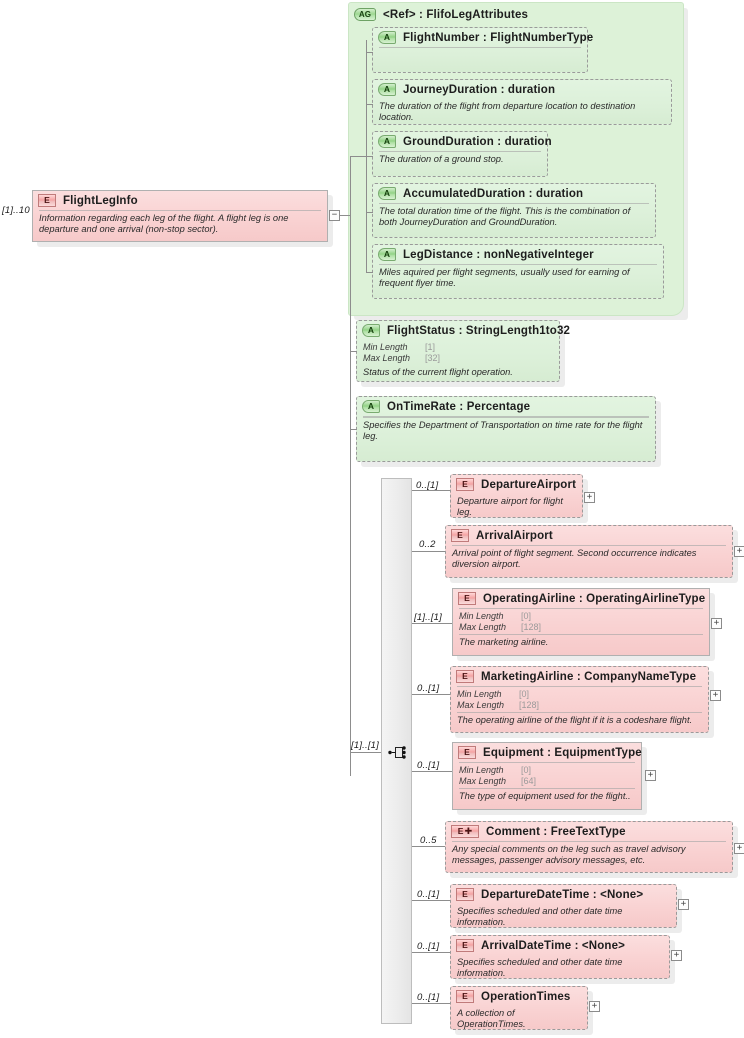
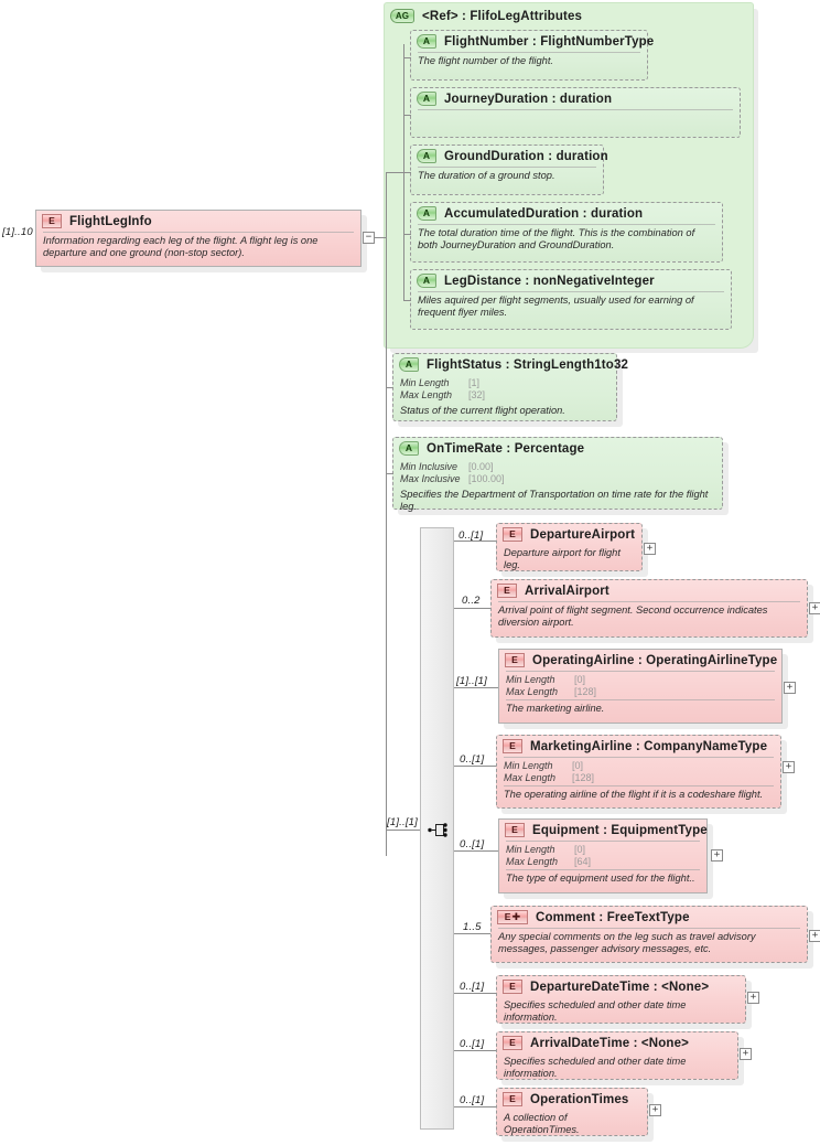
  AG
  <Ref> : FlifoLegAttributes
  E
  FlightLegInfo
- Information regarding each leg of the flight. A flight leg is one departure and one arrival (non-stop sector).
+ Information regarding each leg of the flight. A flight leg is one departure and one ground (non-stop sector).
  [1]..10
  −
  A
  FlightNumber : FlightNumberType
+ The flight number of the flight.
  A
  JourneyDuration : duration
- The duration of the flight from departure location to destination location.
  A
  GroundDuration : duration
  The duration of a ground stop.
  A
  AccumulatedDuration : duration
  The total duration time of the flight. This is the combination of both JourneyDuration and GroundDuration.
  A
  LegDistance : nonNegativeInteger
- Miles aquired per flight segments, usually used for earning of frequent flyer time.
+ Miles aquired per flight segments, usually used for earning of frequent flyer miles.
  A
  FlightStatus : StringLength1to32
  Min Length
  [1]
  Max Length
  [32]
  Status of the current flight operation.
  A
  OnTimeRate : Percentage
+ Min Inclusive
+ [0.00]
+ Max Inclusive
+ [100.00]
  Specifies the Department of Transportation on time rate for the flight leg.
  [1]..[1]
  E
  DepartureAirport
  Departure airport for flight leg.
  0..[1]
  +
  E
  ArrivalAirport
  Arrival point of flight segment. Second occurrence indicates diversion airport.
  0..2
  +
  E
  OperatingAirline : OperatingAirlineType
  Min Length
  [0]
  Max Length
  [128]
  The marketing airline.
  [1]..[1]
  +
  E
  MarketingAirline : CompanyNameType
  Min Length
  [0]
  Max Length
  [128]
  The operating airline of the flight if it is a codeshare flight.
  0..[1]
  +
  E
  Equipment : EquipmentType
  Min Length
  [0]
  Max Length
  [64]
  The type of equipment used for the flight..
  0..[1]
  +
  E
  ✚
  Comment : FreeTextType
  Any special comments on the leg such as travel advisory messages, passenger advisory messages, etc.
- 0..5
+ 1..5
  +
  E
  DepartureDateTime : <None>
  Specifies scheduled and other date time information.
  0..[1]
  +
  E
  ArrivalDateTime : <None>
  Specifies scheduled and other date time information.
  0..[1]
  +
  E
  OperationTimes
  A collection of OperationTimes.
  0..[1]
  +
